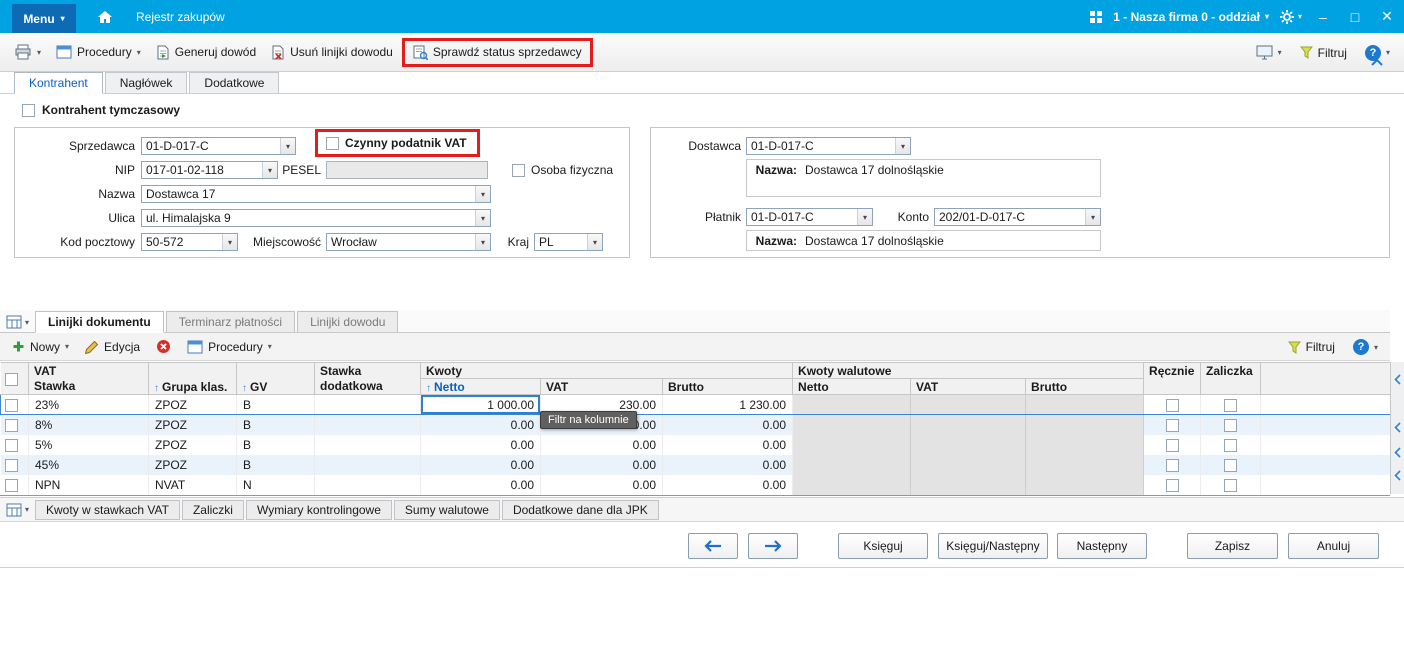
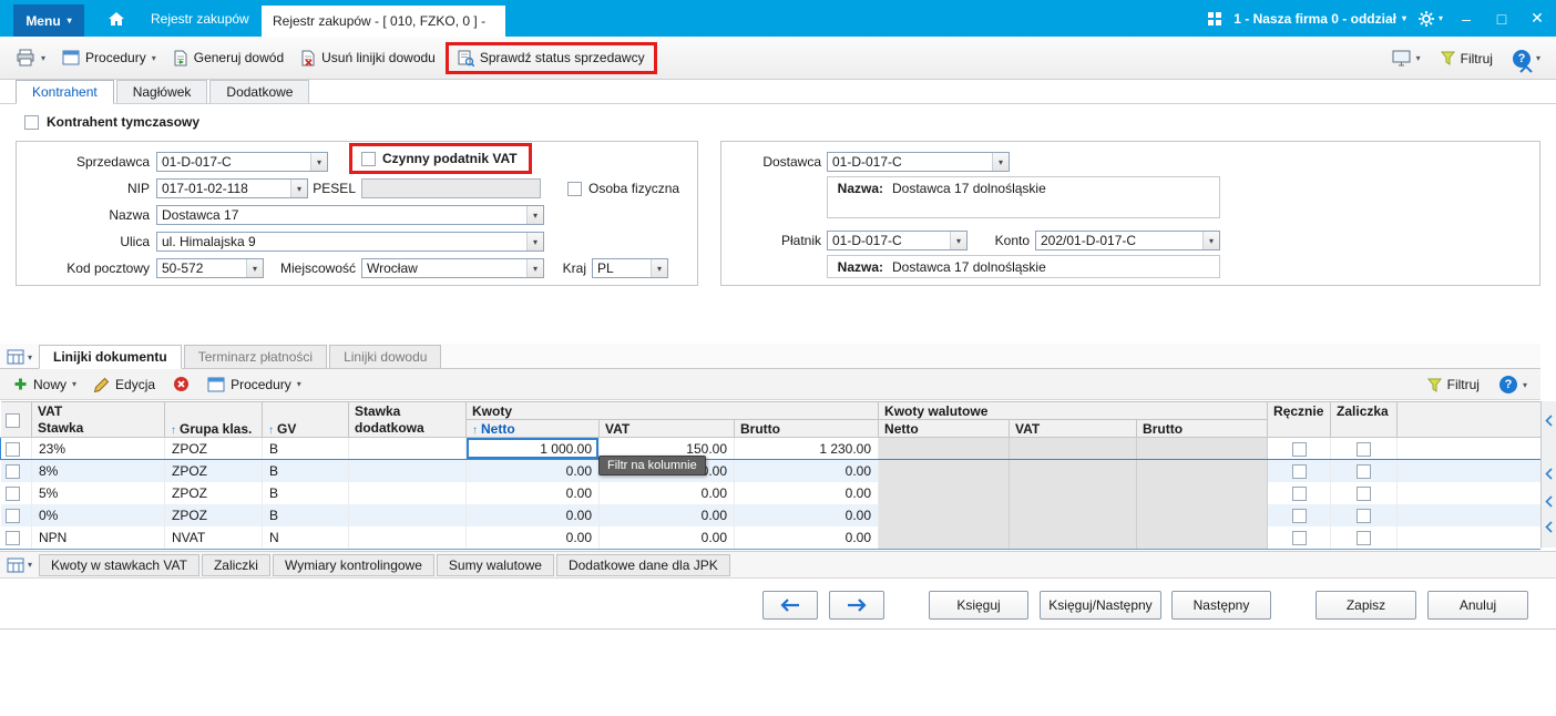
  Menu
  ▾
  Rejestr zakupów
+ Rejestr zakupów - [ 010, FZKO, 0 ] -
  1 - Nasza firma 0 - oddział
  ▾
  ▾
  –
  □
  ✕
  ▾
  Procedury
  ▾
  Generuj dowód
  Usuń linijki dowodu
  Sprawdź status sprzedawcy
  ▾
  Filtruj
  ?
  ▾
  Kontrahent
  Nagłówek
  Dodatkowe
  Kontrahent tymczasowy
  Sprzedawca
  01-D-017-C
  ▾
  Czynny podatnik VAT
  NIP
  017-01-02-118
  ▾
  PESEL
  Osoba fizyczna
  Nazwa
  Dostawca 17
  ▾
  Ulica
  ul. Himalajska 9
  ▾
  Kod pocztowy
  50-572
  ▾
  Miejscowość
  Wrocław
  ▾
  Kraj
  PL
  ▾
  Dostawca
  01-D-017-C
  ▾
  Nazwa:
  Dostawca 17 dolnośląskie
  Płatnik
  01-D-017-C
  ▾
  Konto
  202/01-D-017-C
  ▾
  Nazwa:
  Dostawca 17 dolnośląskie
  ▾
  Linijki dokumentu
  Terminarz płatności
  Linijki dowodu
  Nowy
  ▾
  Edycja
  Procedury
  ▾
  Filtruj
  ?
  ▾
  	VAT Stawka	↑ Grupa klas.	↑ GV	Stawka dodatkowa	Kwoty	Kwoty walutowe	Ręcznie	Zaliczka
  ↑ Netto	VAT	Brutto	Netto	VAT	Brutto
- 	23%	ZPOZ	B		1 000.00	230.00	1 230.00
+ 	23%	ZPOZ	B		1 000.00	150.00	1 230.00
  	8%	ZPOZ	B		0.00	.00	0.00
  	5%	ZPOZ	B		0.00	0.00	0.00
- 	45%	ZPOZ	B		0.00	0.00	0.00
+ 	0%	ZPOZ	B		0.00	0.00	0.00
  	NPN	NVAT	N		0.00	0.00	0.00
  Filtr na kolumnie
  ▾
  Kwoty w stawkach VAT
  Zaliczki
  Wymiary kontrolingowe
  Sumy walutowe
  Dodatkowe dane dla JPK
  Księguj
  Księguj/Następny
  Następny
  Zapisz
  Anuluj
